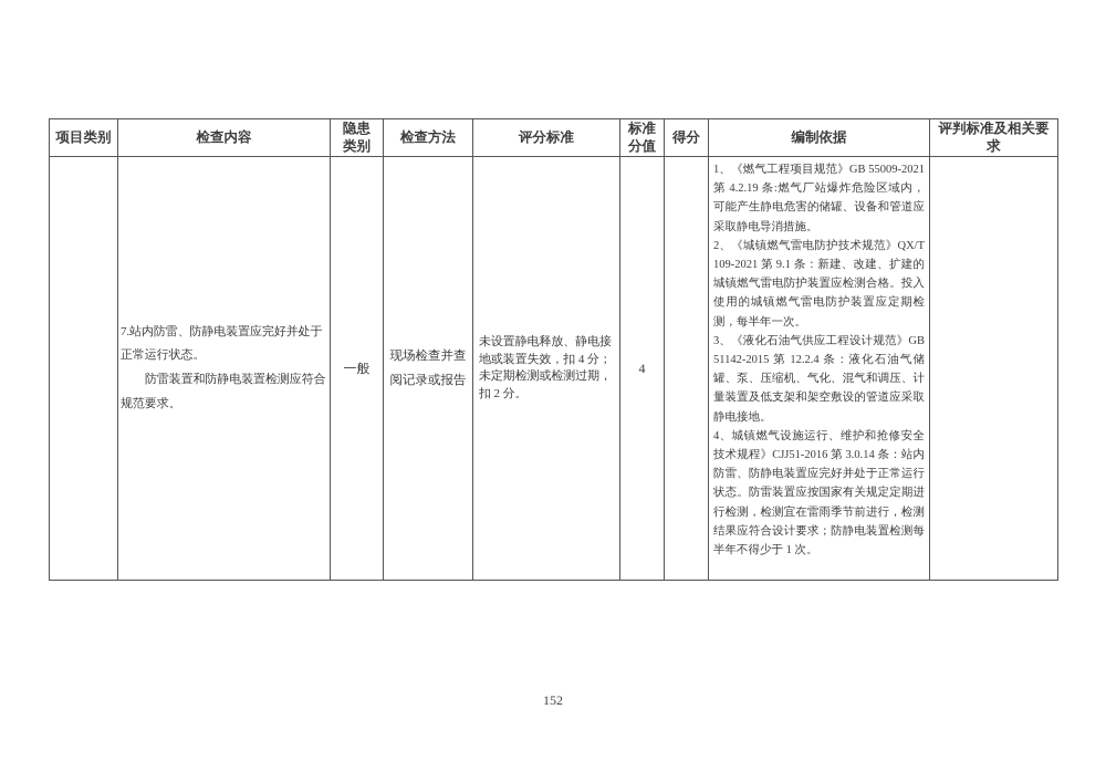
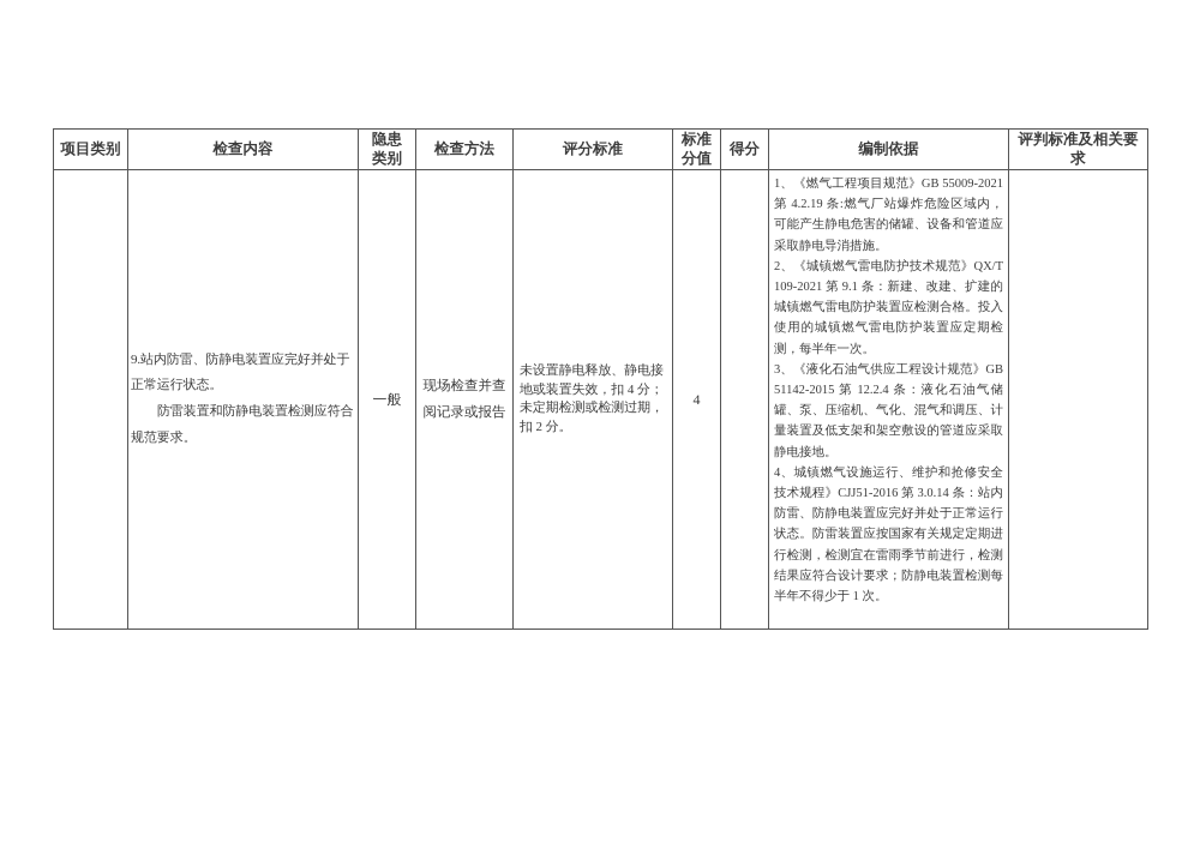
  项目类别	检查内容	隐患类别	检查方法	评分标准	标准分值	得分	编制依据	评判标准及相关要求
- 	7.站内防雷、防静电装置应完好并处于正常运行状态。 防雷装置和防静电装置检测应符合规范要求。	一般	现场检查并查阅记录或报告	未设置静电释放、静电接地或装置失效，扣 4 分；未定期检测或检测过期，扣 2 分。	4		1、《燃气工程项目规范》GB 55009-2021 第 4.2.19 条:燃气厂站爆炸危险区域内，可能产生静电危害的储罐、设备和管道应采取静电导消措施。 2、《城镇燃气雷电防护技术规范》QX/T 109-2021 第 9.1 条：新建、改建、扩建的城镇燃气雷电防护装置应检测合格。投入使用的城镇燃气雷电防护装置应定期检测，每半年一次。 3、《液化石油气供应工程设计规范》GB 51142-2015 第 12.2.4 条：液化石油气储罐、泵、压缩机、气化、混气和调压、计量装置及低支架和架空敷设的管道应采取静电接地。 4、城镇燃气设施运行、维护和抢修安全技术规程》CJJ51-2016 第 3.0.14 条：站内防雷、防静电装置应完好并处于正常运行状态。防雷装置应按国家有关规定定期进行检测，检测宜在雷雨季节前进行，检测结果应符合设计要求；防静电装置检测每半年不得少于 1 次。
+ 	9.站内防雷、防静电装置应完好并处于正常运行状态。 防雷装置和防静电装置检测应符合规范要求。	一般	现场检查并查阅记录或报告	未设置静电释放、静电接地或装置失效，扣 4 分；未定期检测或检测过期，扣 2 分。	4		1、《燃气工程项目规范》GB 55009-2021 第 4.2.19 条:燃气厂站爆炸危险区域内，可能产生静电危害的储罐、设备和管道应采取静电导消措施。 2、《城镇燃气雷电防护技术规范》QX/T 109-2021 第 9.1 条：新建、改建、扩建的城镇燃气雷电防护装置应检测合格。投入使用的城镇燃气雷电防护装置应定期检测，每半年一次。 3、《液化石油气供应工程设计规范》GB 51142-2015 第 12.2.4 条：液化石油气储罐、泵、压缩机、气化、混气和调压、计量装置及低支架和架空敷设的管道应采取静电接地。 4、城镇燃气设施运行、维护和抢修安全技术规程》CJJ51-2016 第 3.0.14 条：站内防雷、防静电装置应完好并处于正常运行状态。防雷装置应按国家有关规定定期进行检测，检测宜在雷雨季节前进行，检测结果应符合设计要求；防静电装置检测每半年不得少于 1 次。
- 152
